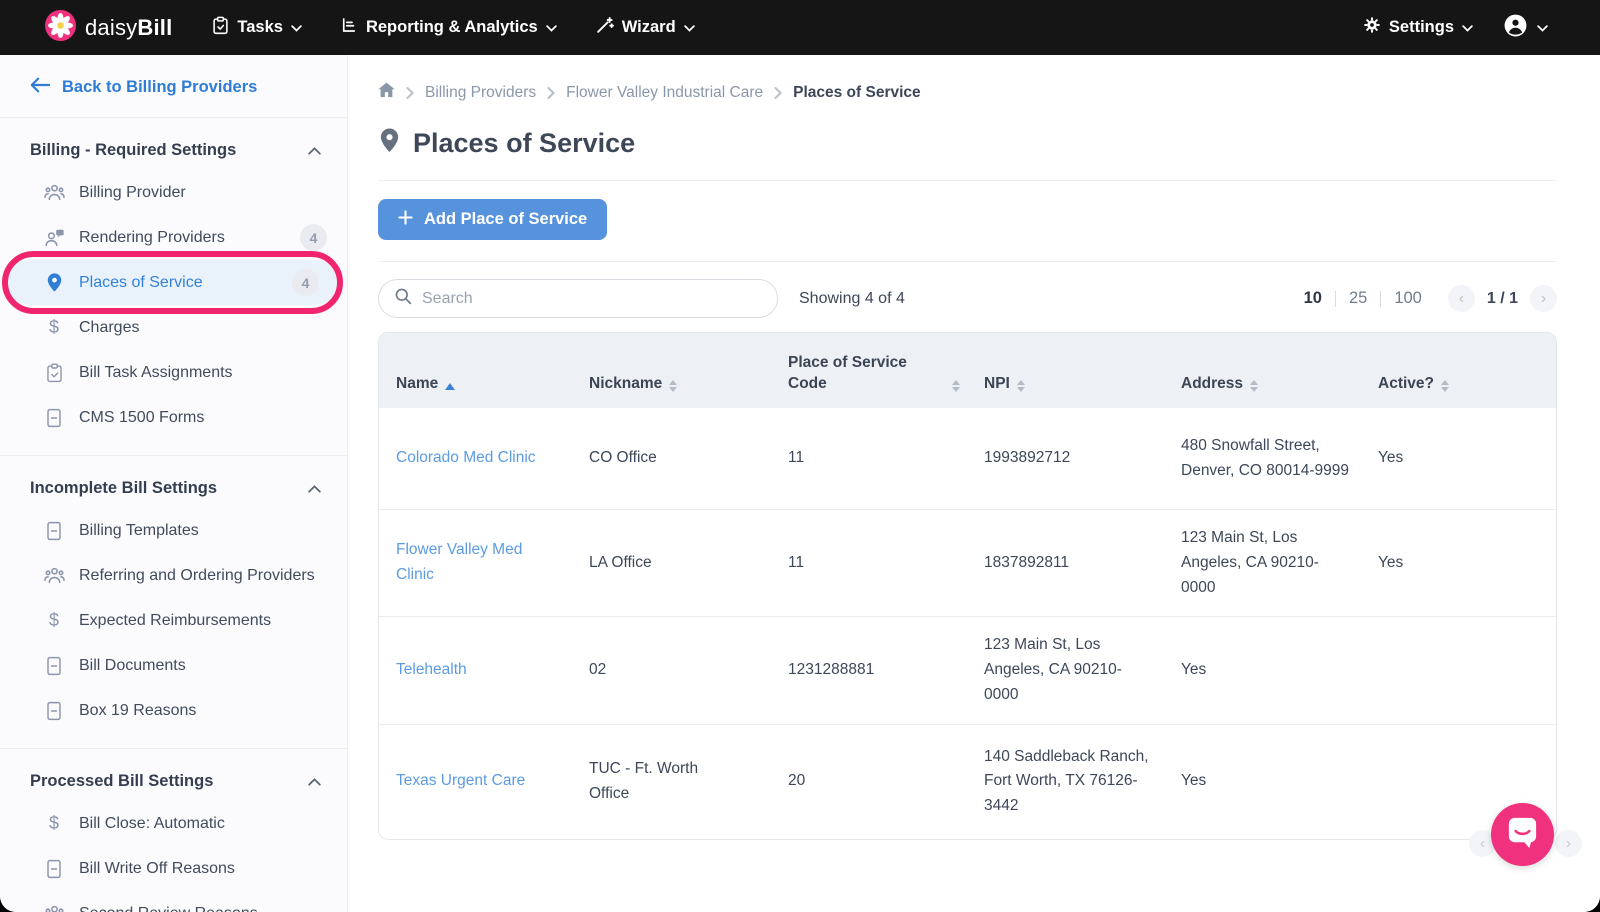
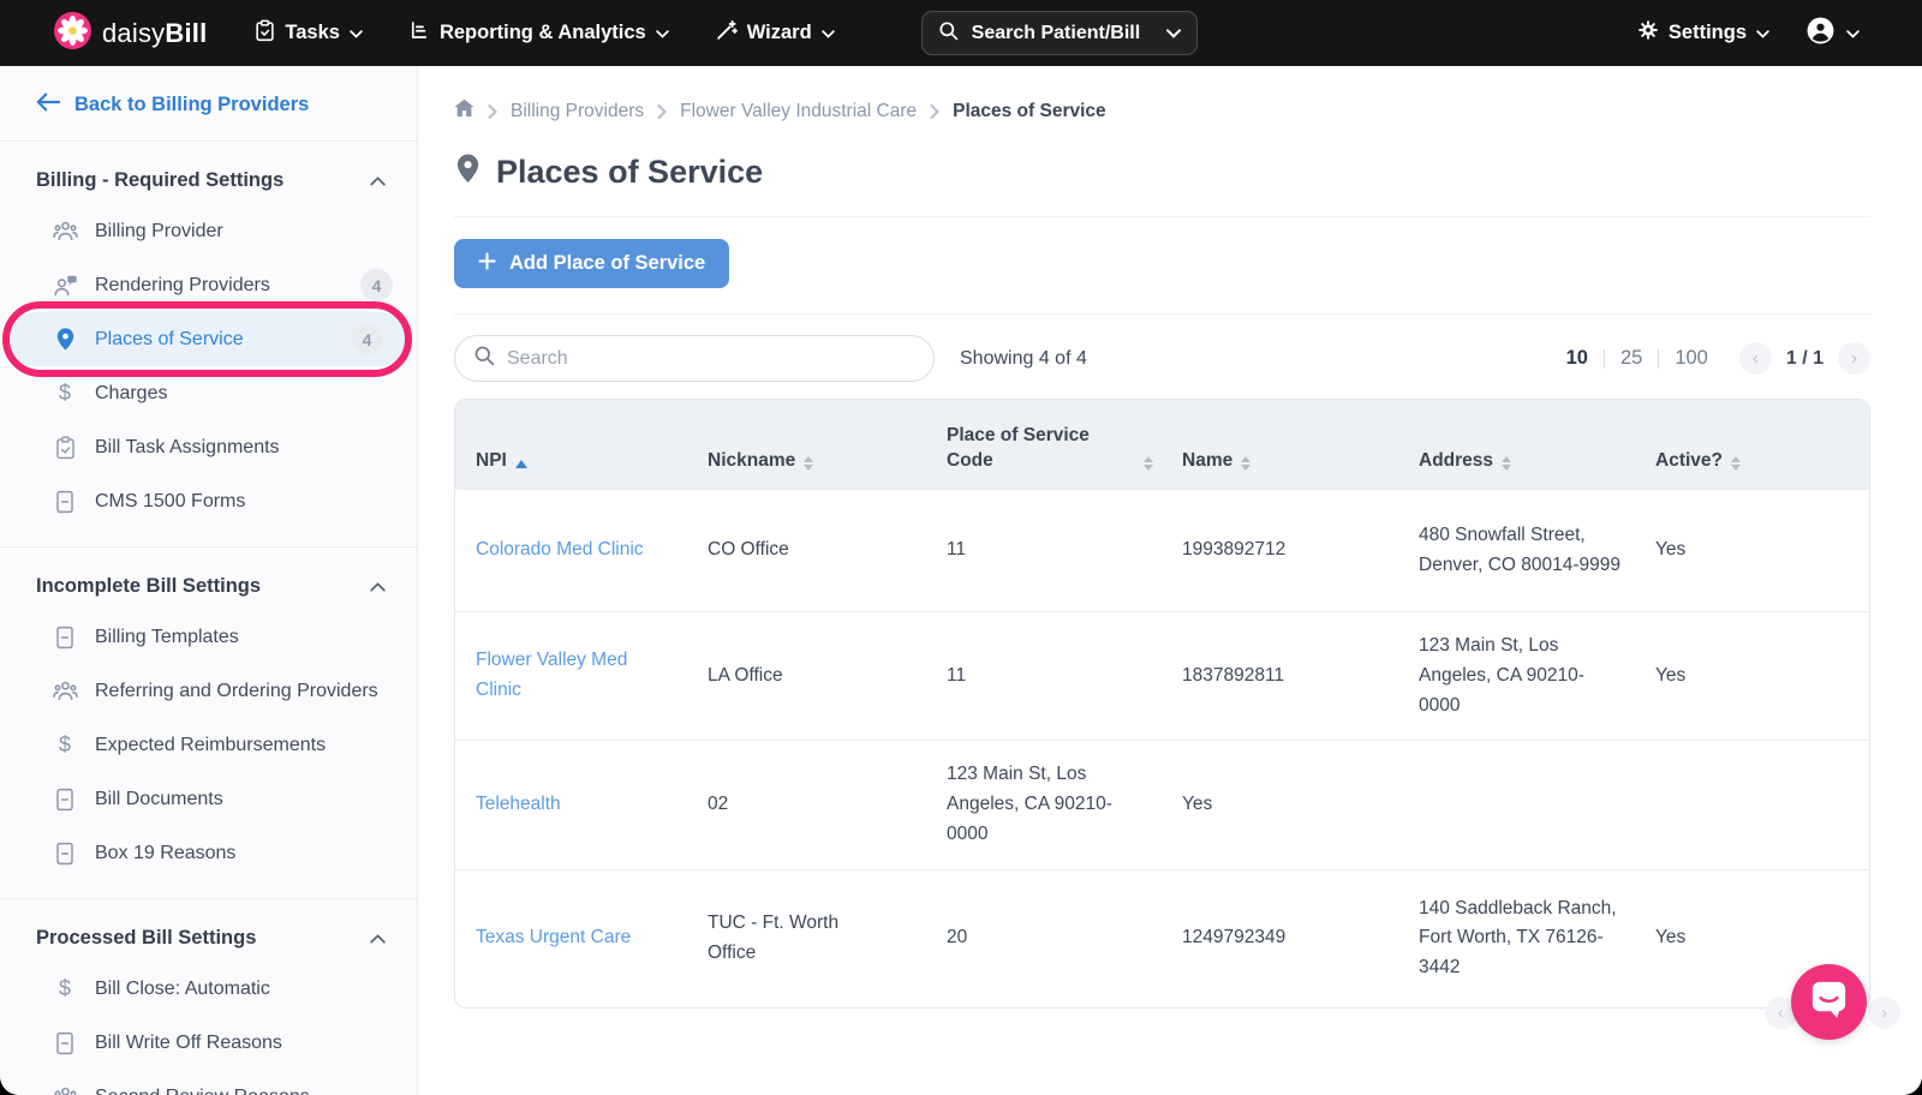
  daisyBill
  Tasks
  Reporting & Analytics
  Wizard
+ Search Patient/Bill
  Settings
  Back to Billing Providers
  Billing - Required Settings
  Billing Provider
  Rendering Providers
  4
  Places of Service
  4
  $
  Charges
  Bill Task Assignments
  CMS 1500 Forms
  Incomplete Bill Settings
  Billing Templates
  Referring and Ordering Providers
  $
  Expected Reimbursements
  Bill Documents
  Box 19 Reasons
  Processed Bill Settings
  $
  Bill Close: Automatic
  Bill Write Off Reasons
  Billing Providers
  Flower Valley Industrial Care
  Places of Service
  Places of Service
  Add Place of Service
  Search
  Showing 4 of 4
  10
  25
  100
  ‹
  1 / 1
  ›
- Name
+ NPI
  Nickname
  Place of Service Code
- NPI
+ Name
  Address
  Active?
  Colorado Med Clinic
  CO Office
  11
  1993892712
  480 Snowfall Street, Denver, CO 80014-9999
  Yes
  Flower Valley Med Clinic
  LA Office
  11
  1837892811
  123 Main St, Los Angeles, CA 90210-0000
  Yes
  Telehealth
  02
- 1231288881
  123 Main St, Los Angeles, CA 90210-0000
  Yes
  Texas Urgent Care
  TUC - Ft. Worth Office
  20
+ 1249792349
  140 Saddleback Ranch, Fort Worth, TX 76126-3442
  Yes
  ‹
  ›
